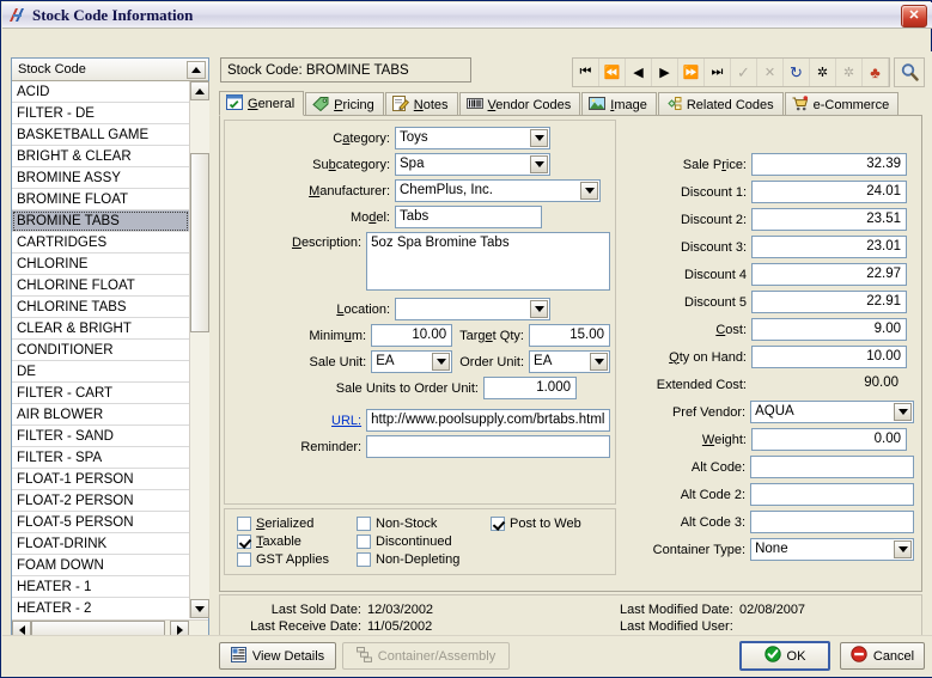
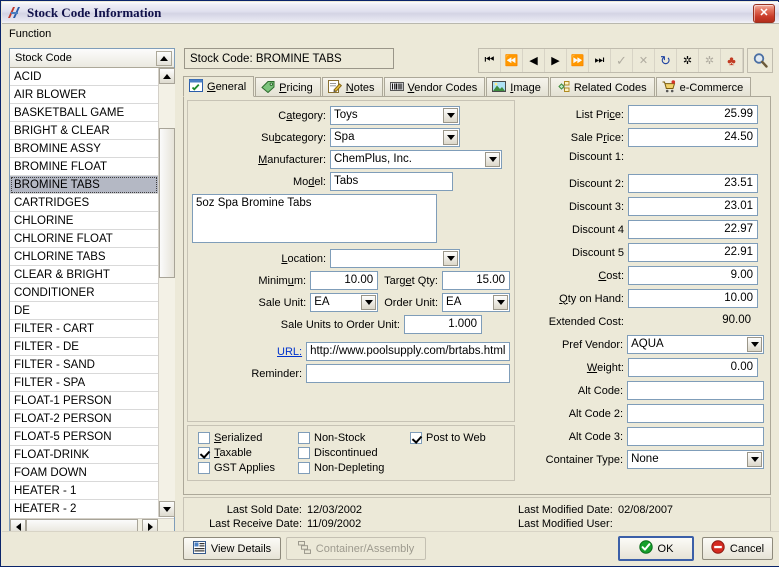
  Stock Code Information
  ✕
+ Function
  Stock Code
  ACID
- FILTER - DE
+ AIR BLOWER
  BASKETBALL GAME
  BRIGHT & CLEAR
  BROMINE ASSY
  BROMINE FLOAT
  BROMINE TABS
  CARTRIDGES
  CHLORINE
  CHLORINE FLOAT
  CHLORINE TABS
  CLEAR & BRIGHT
  CONDITIONER
  DE
  FILTER - CART
- AIR BLOWER
+ FILTER - DE
  FILTER - SAND
  FILTER - SPA
  FLOAT-1 PERSON
  FLOAT-2 PERSON
  FLOAT-5 PERSON
  FLOAT-DRINK
  FOAM DOWN
  HEATER - 1
  HEATER - 2
  Stock Code: BROMINE TABS
  ⏮
  ⏪
  ◀
  ▶
  ⏩
  ⏭
  ✓
  ✕
  ↻
  ✲
  ✲
  ♣
  General
  Pricing
  Notes
  Vendor Codes
  Image
  Related Codes
  e-Commerce
  Category:
  Toys
  Subcategory:
  Spa
  Manufacturer:
  ChemPlus, Inc.
  Model:
  Tabs
- Description:
  5oz Spa Bromine Tabs
  Location:
  Minimum:
  10.00
  Target Qty:
  15.00
  Sale Unit:
  EA
  Order Unit:
  EA
  Sale Units to Order Unit:
  1.000
  URL:
  http://www.poolsupply.com/brtabs.html
  Reminder:
  Serialized
  Taxable
  GST Applies
  Non-Stock
  Discontinued
  Non-Depleting
  Post to Web
+ List Price:
+ 25.99
  Sale Price:
- 32.39
+ 24.50
  Discount 1:
- 24.01
  Discount 2:
  23.51
  Discount 3:
  23.01
  Discount 4
  22.97
  Discount 5
  22.91
  Cost:
  9.00
  Qty on Hand:
  10.00
  Extended Cost:
  90.00
  Pref Vendor:
  AQUA
  Weight:
  0.00
  Alt Code:
  Alt Code 2:
  Alt Code 3:
  Container Type:
  None
  Last Sold Date:
  12/03/2002
  Last Receive Date:
- 11/05/2002
+ 11/09/2002
  Last Modified Date:
  02/08/2007
  Last Modified User:
  View Details
  Container/Assembly
  OK
  Cancel
